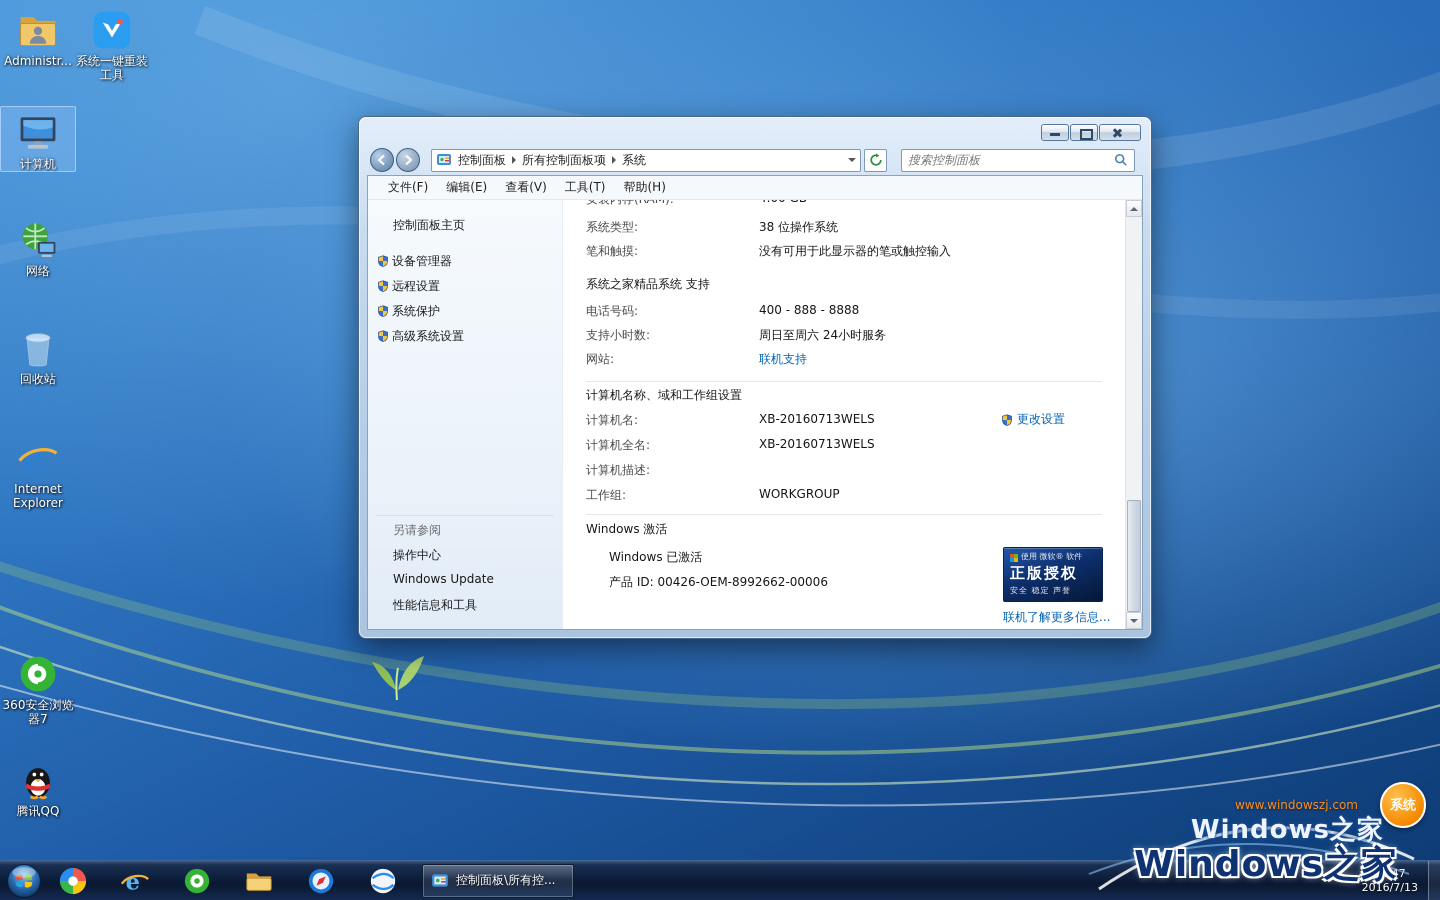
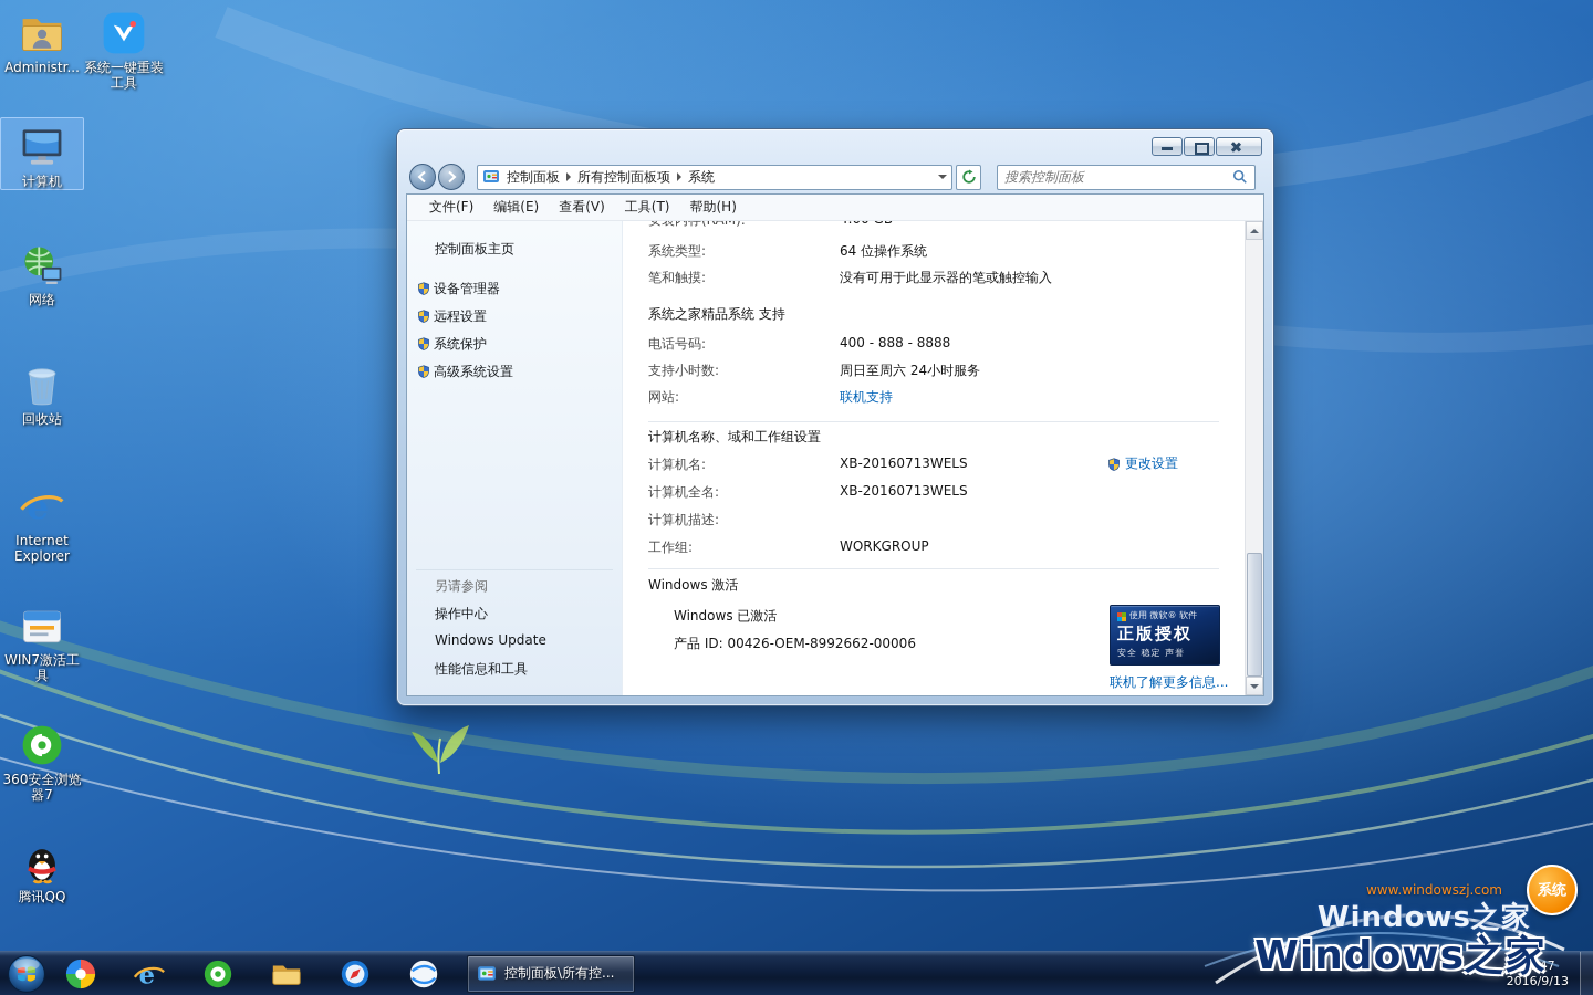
  Administr...
  系统一键重装工具
  计算机
  网络
  回收站
  e
  Internet Explorer
+ WIN7激活工具
  360安全浏览器7
  腾讯QQ
  控制面板
  所有控制面板项
  系统
  搜索控制面板
  文件(F)
  编辑(E)
  查看(V)
  工具(T)
  帮助(H)
  控制面板主页
  设备管理器
  远程设置
  系统保护
  高级系统设置
  另请参阅
  操作中心
  Windows Update
  性能信息和工具
  系统类型:
- 38 位操作系统
+ 64 位操作系统
  笔和触摸:
  没有可用于此显示器的笔或触控输入
  系统之家精品系统 支持
  电话号码:
  400 - 888 - 8888
  支持小时数:
  周日至周六 24小时服务
  网站:
  联机支持
  计算机名称、域和工作组设置
  更改设置
  计算机名:
  XB-20160713WELS
  计算机全名:
  XB-20160713WELS
  计算机描述:
  工作组:
  WORKGROUP
  Windows 激活
  Windows 已激活
  产品 ID: 00426-OEM-8992662-00006
  使用 微软® 软件
  正版授权
  安全 稳定 声誉
  联机了解更多信息...
  e
  控制面板\所有控...
  14:47
- 2016/7/13
+ 2016/9/13
  www.windowszj.com
  Windows之家
  Windows之家
  系统
